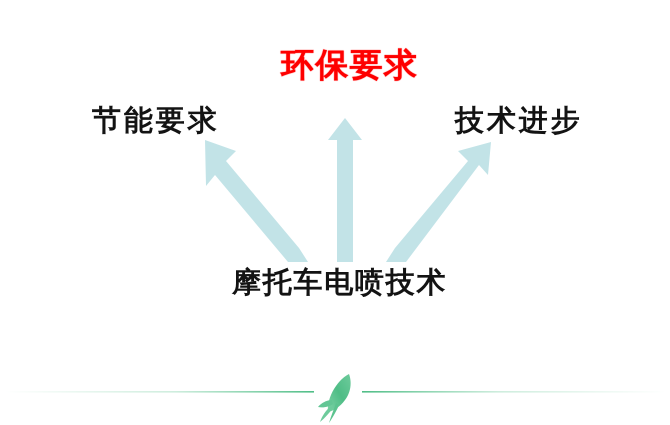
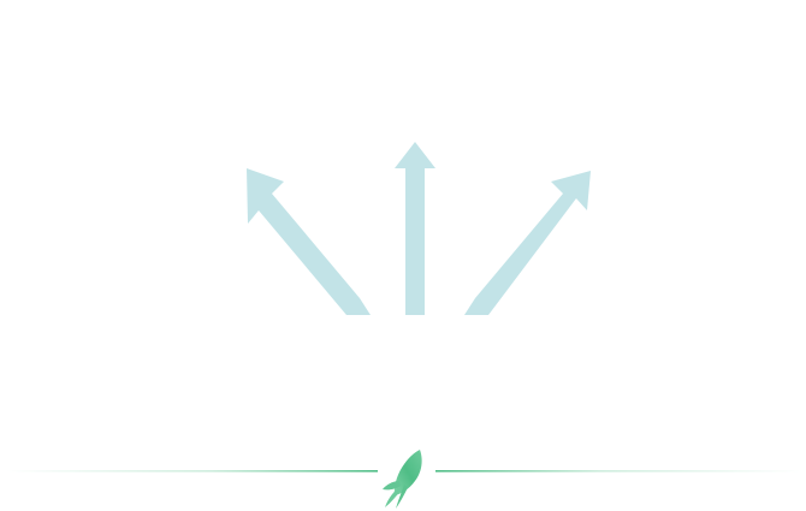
- 环保要求
- 节能要求
- 技术进步
- 摩托车电喷技术
